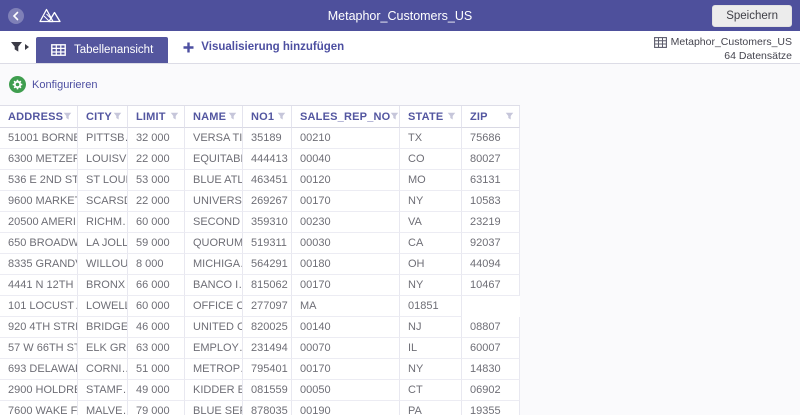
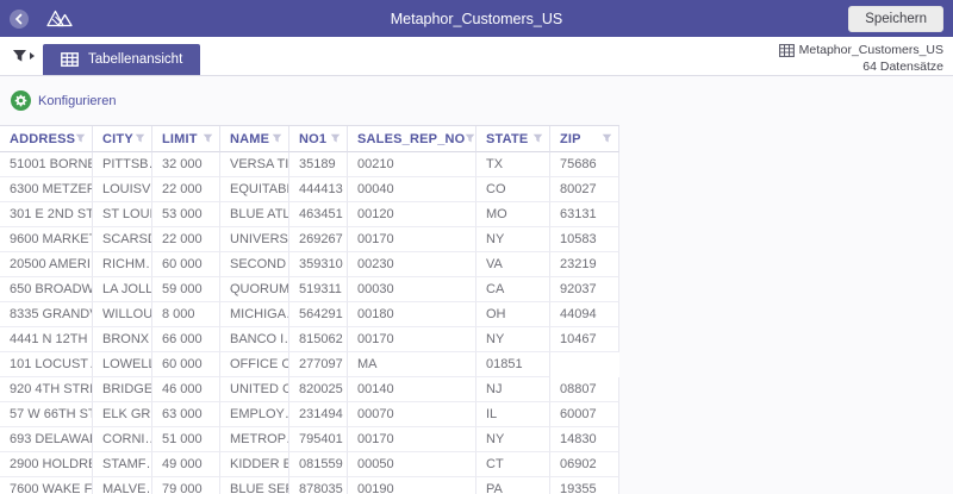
  Metaphor_Customers_US
  Speichern
  Tabellenansicht
- Visualisierung hinzufügen
  Metaphor_Customers_US
  64 Datensätze
  Konfigurieren
  ADDRESS
  CITY
  LIMIT
  NAME
  NO1
  SALES_REP_NO
  STATE
  ZIP
  51001 BORNE
  PITTSB
  32 000
  VERSA TI
  35189
  00210
  TX
  75686
  6300 METZER
  LOUISVI
  22 000
  EQUITAB
  444413
  00040
  CO
  80027
- 536 E 2ND ST
+ 301 E 2ND ST
  ST LOUI
  53 000
  BLUE ATL
  463451
  00120
  MO
  63131
  9600 MARKET
  SCARSD
  22 000
  UNIVERS
  269267
  00170
  NY
  10583
  20500 AMERI
  RICHM…
  60 000
  SECOND
  359310
  00230
  VA
  23219
  650 BROADW
  LA JOLL
  59 000
  QUORUM
  519311
  00030
  CA
  92037
  8335 GRAND
  WILLOU
  8 000
  MICHIGA
  564291
  00180
  OH
  44094
  4441 N 12TH
  BRONX
  66 000
  BANCO I
  815062
  00170
  NY
  10467
  101 LOCUST
  LOWELL
  60 000
  OFFICE C
  277097
  MA
  01851
  920 4TH STR
  BRIDGE
  46 000
  UNITED C
  820025
  00140
  NJ
  08807
  57 W 66TH ST
  ELK GR
  63 000
  EMPLOY
  231494
  00070
  IL
  60007
  693 DELAWA
  CORNI…
  51 000
  METROP
  795401
  00170
  NY
  14830
  2900 HOLDRE
  STAMF…
  49 000
  KIDDER E
  081559
  00050
  CT
  06902
  7600 WAKE F
  MALVE…
  79 000
  BLUE SE
  878035
  00190
  PA
  19355
